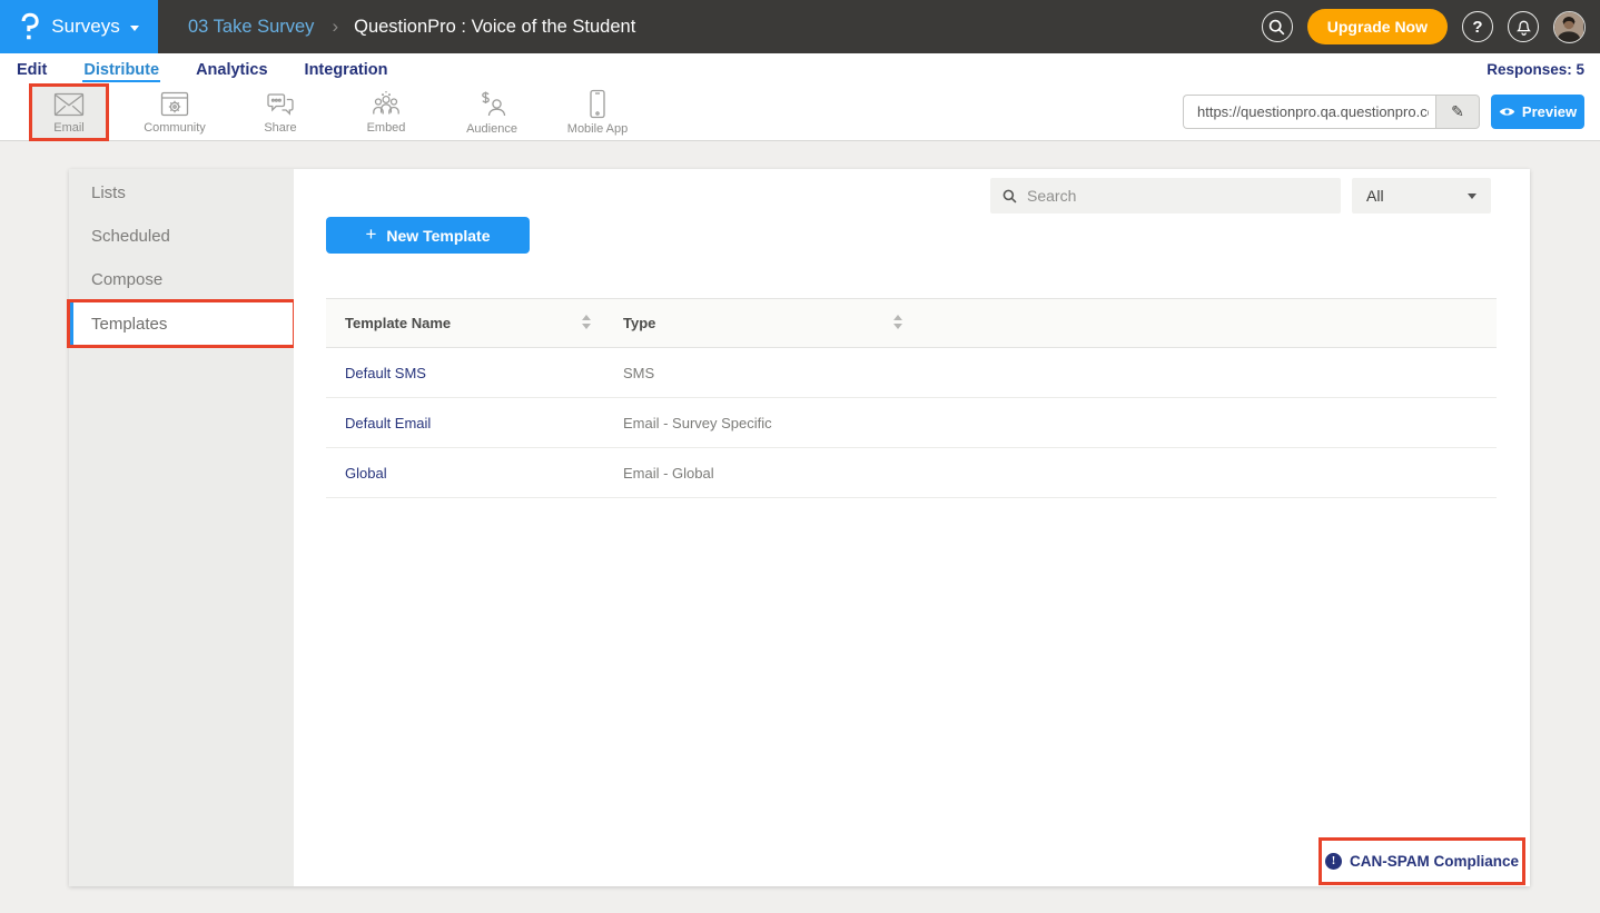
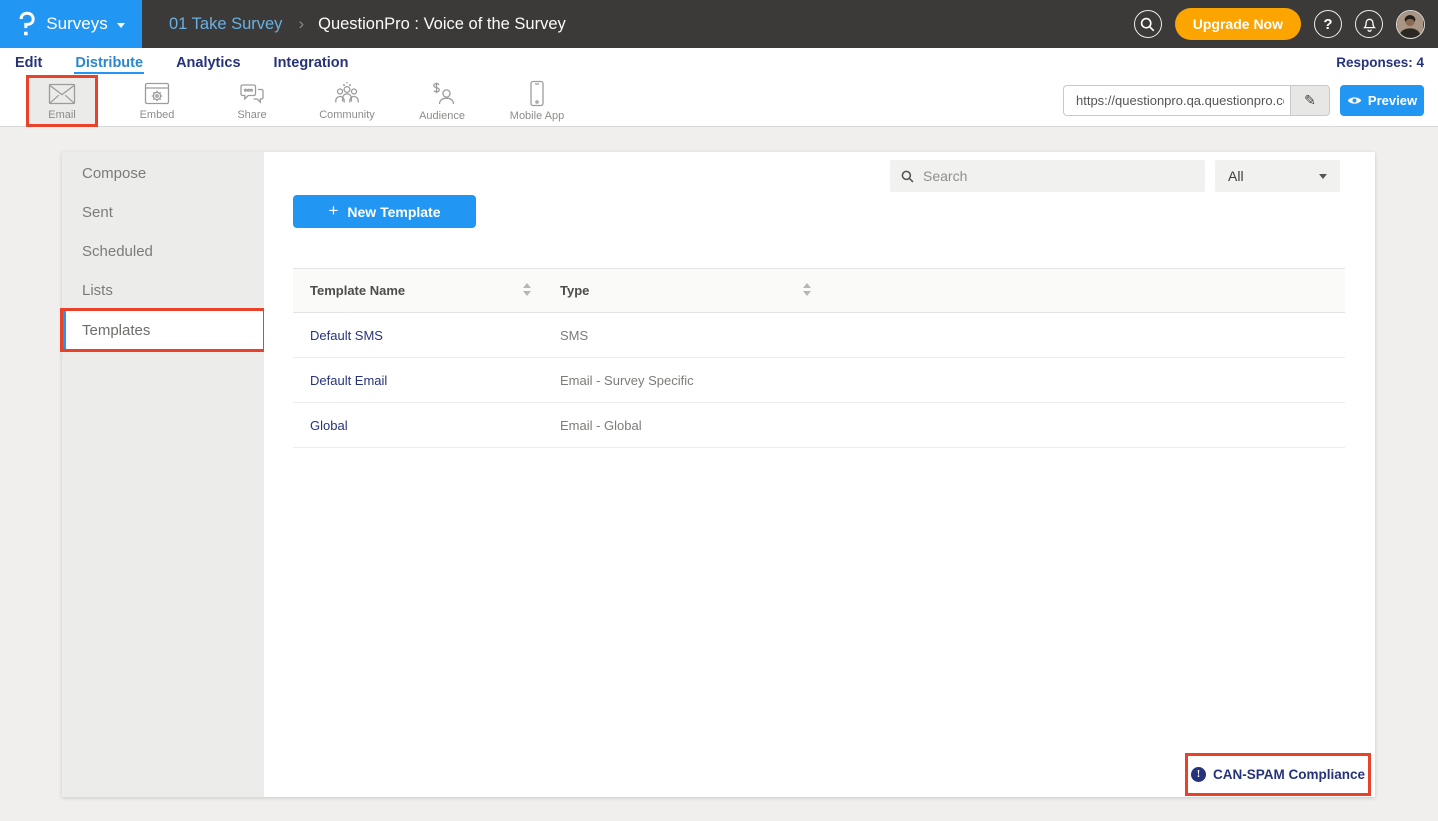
  Surveys
- 03 Take Survey
+ 01 Take Survey
  ›
- QuestionPro : Voice of the Student
+ QuestionPro : Voice of the Survey
  Upgrade Now
  ?
  Edit
  Distribute
  Analytics
  Integration
- Responses: 5
+ Responses: 4
  Email
- Community
+ Embed
  Share
- Embed
+ Community
  Audience
  Mobile App
  https://questionpro.qa.questionpro.c
  ✎
  Preview
- Lists
+ Compose
+ Sent
  Scheduled
- Compose
+ Lists
  Templates
  Search
  All
  +
  New Template
  Template Name
  Type
  Default SMS
  SMS
  Default Email
  Email - Survey Specific
  Global
  Email - Global
  !
  CAN-SPAM Compliance
